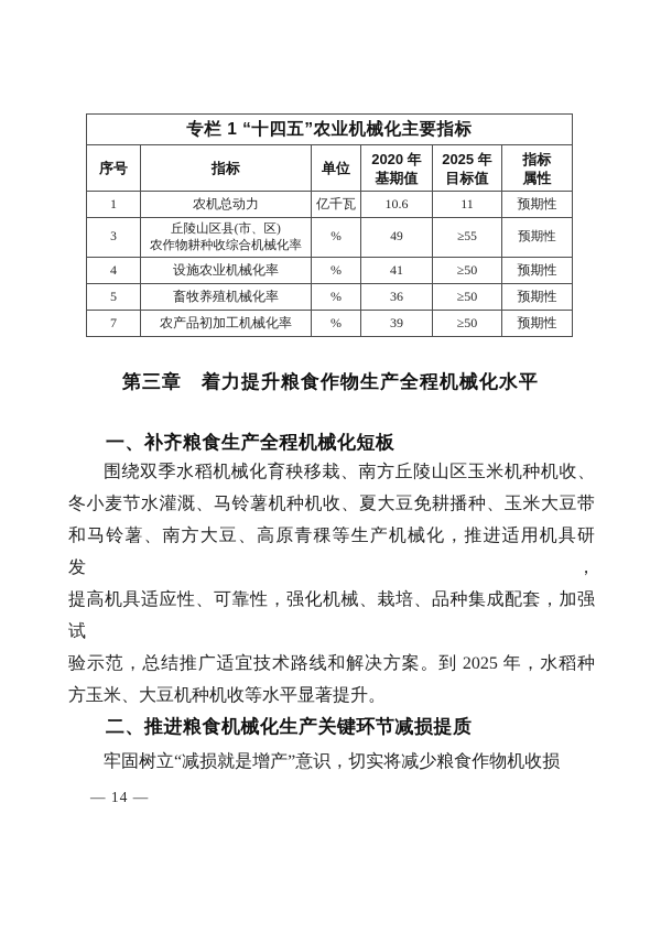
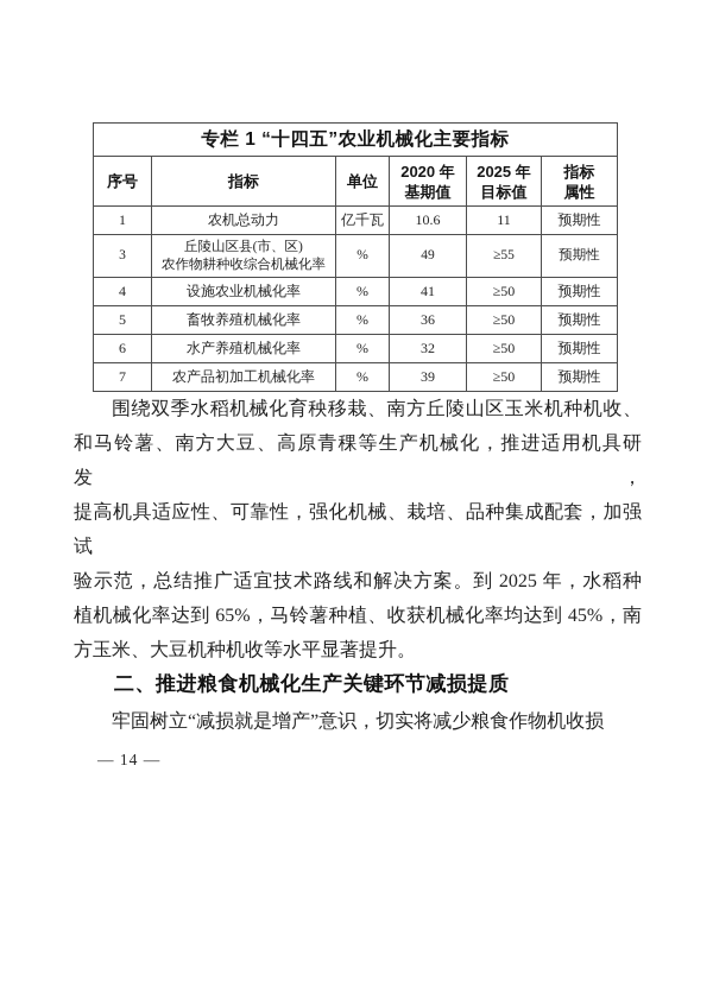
  专栏 1 “十四五”农业机械化主要指标
  序号	指标	单位	2020 年 基期值	2025 年 目标值	指标 属性
  1	农机总动力	亿千瓦	10.6	11	预期性
  3	丘陵山区县(市、区) 农作物耕种收综合机械化率	%	49	≥55	预期性
  4	设施农业机械化率	%	41	≥50	预期性
  5	畜牧养殖机械化率	%	36	≥50	预期性
+ 6	水产养殖机械化率	%	32	≥50	预期性
  7	农产品初加工机械化率	%	39	≥50	预期性
- 第三章 着力提升粮食作物生产全程机械化水平
- 一、补齐粮食生产全程机械化短板
  围绕双季水稻机械化育秧移栽、南方丘陵山区玉米机种机收、
- 冬小麦节水灌溉、马铃薯机种机收、夏大豆免耕播种、玉米大豆带
  和马铃薯、南方大豆、高原青稞等生产机械化，推进适用机具研发，
  提高机具适应性、可靠性，强化机械、栽培、品种集成配套，加强试
  验示范，总结推广适宜技术路线和解决方案。到 2025 年，水稻种
+ 植机械化率达到 65%，马铃薯种植、收获机械化率均达到 45%，南
  方玉米、大豆机种机收等水平显著提升。
  二、推进粮食机械化生产关键环节减损提质
  牢固树立“减损就是增产”意识，切实将减少粮食作物机收损
  — 14 —
